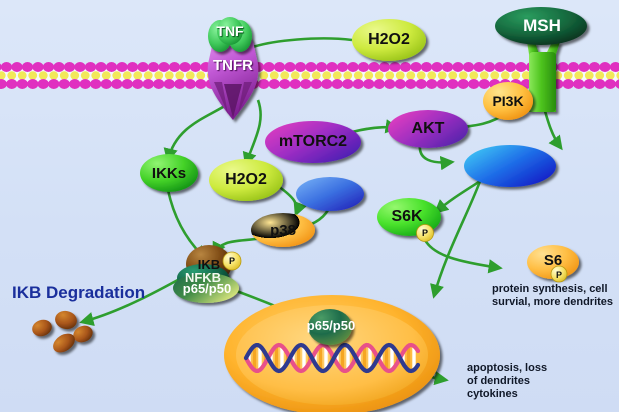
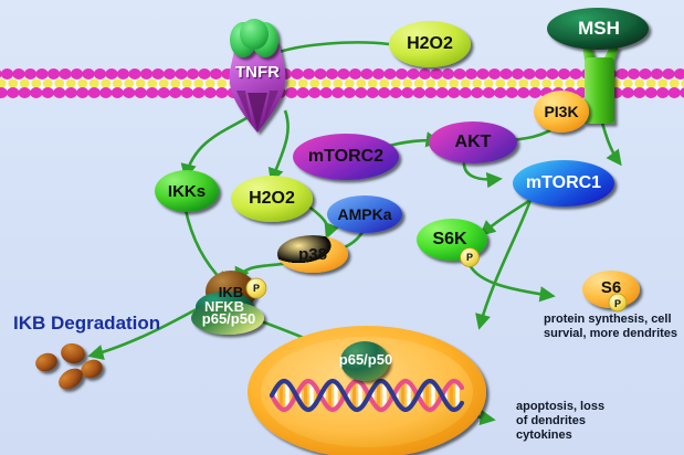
- TNF
  TNFR
  H2O2
  MSH
  PI3K
  mTORC2
  AKT
+ mTORC1
  IKKs
  H2O2
+ AMPKa
  p38
  S6K
  P
  S6
  P
  IKB
  P
  NFKB
  p65/p50
  p65/p50
  IKB Degradation
  protein synthesis, cell
  survial, more dendrites
  apoptosis, loss
  of dendrites
  cytokines
